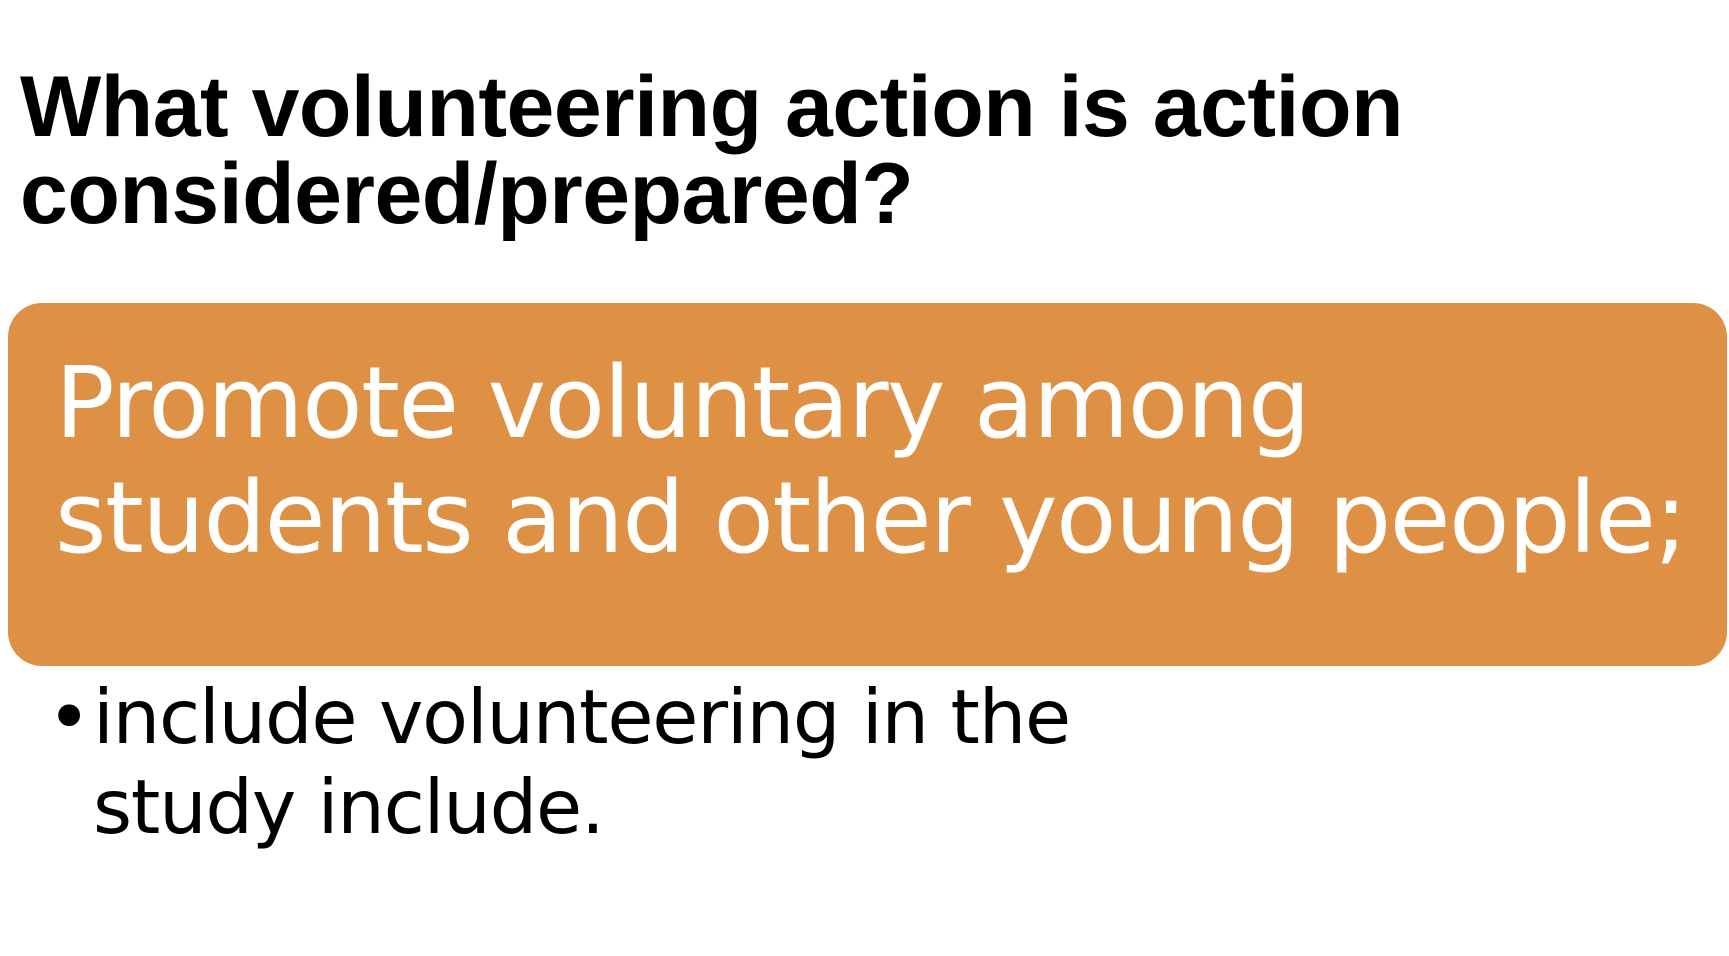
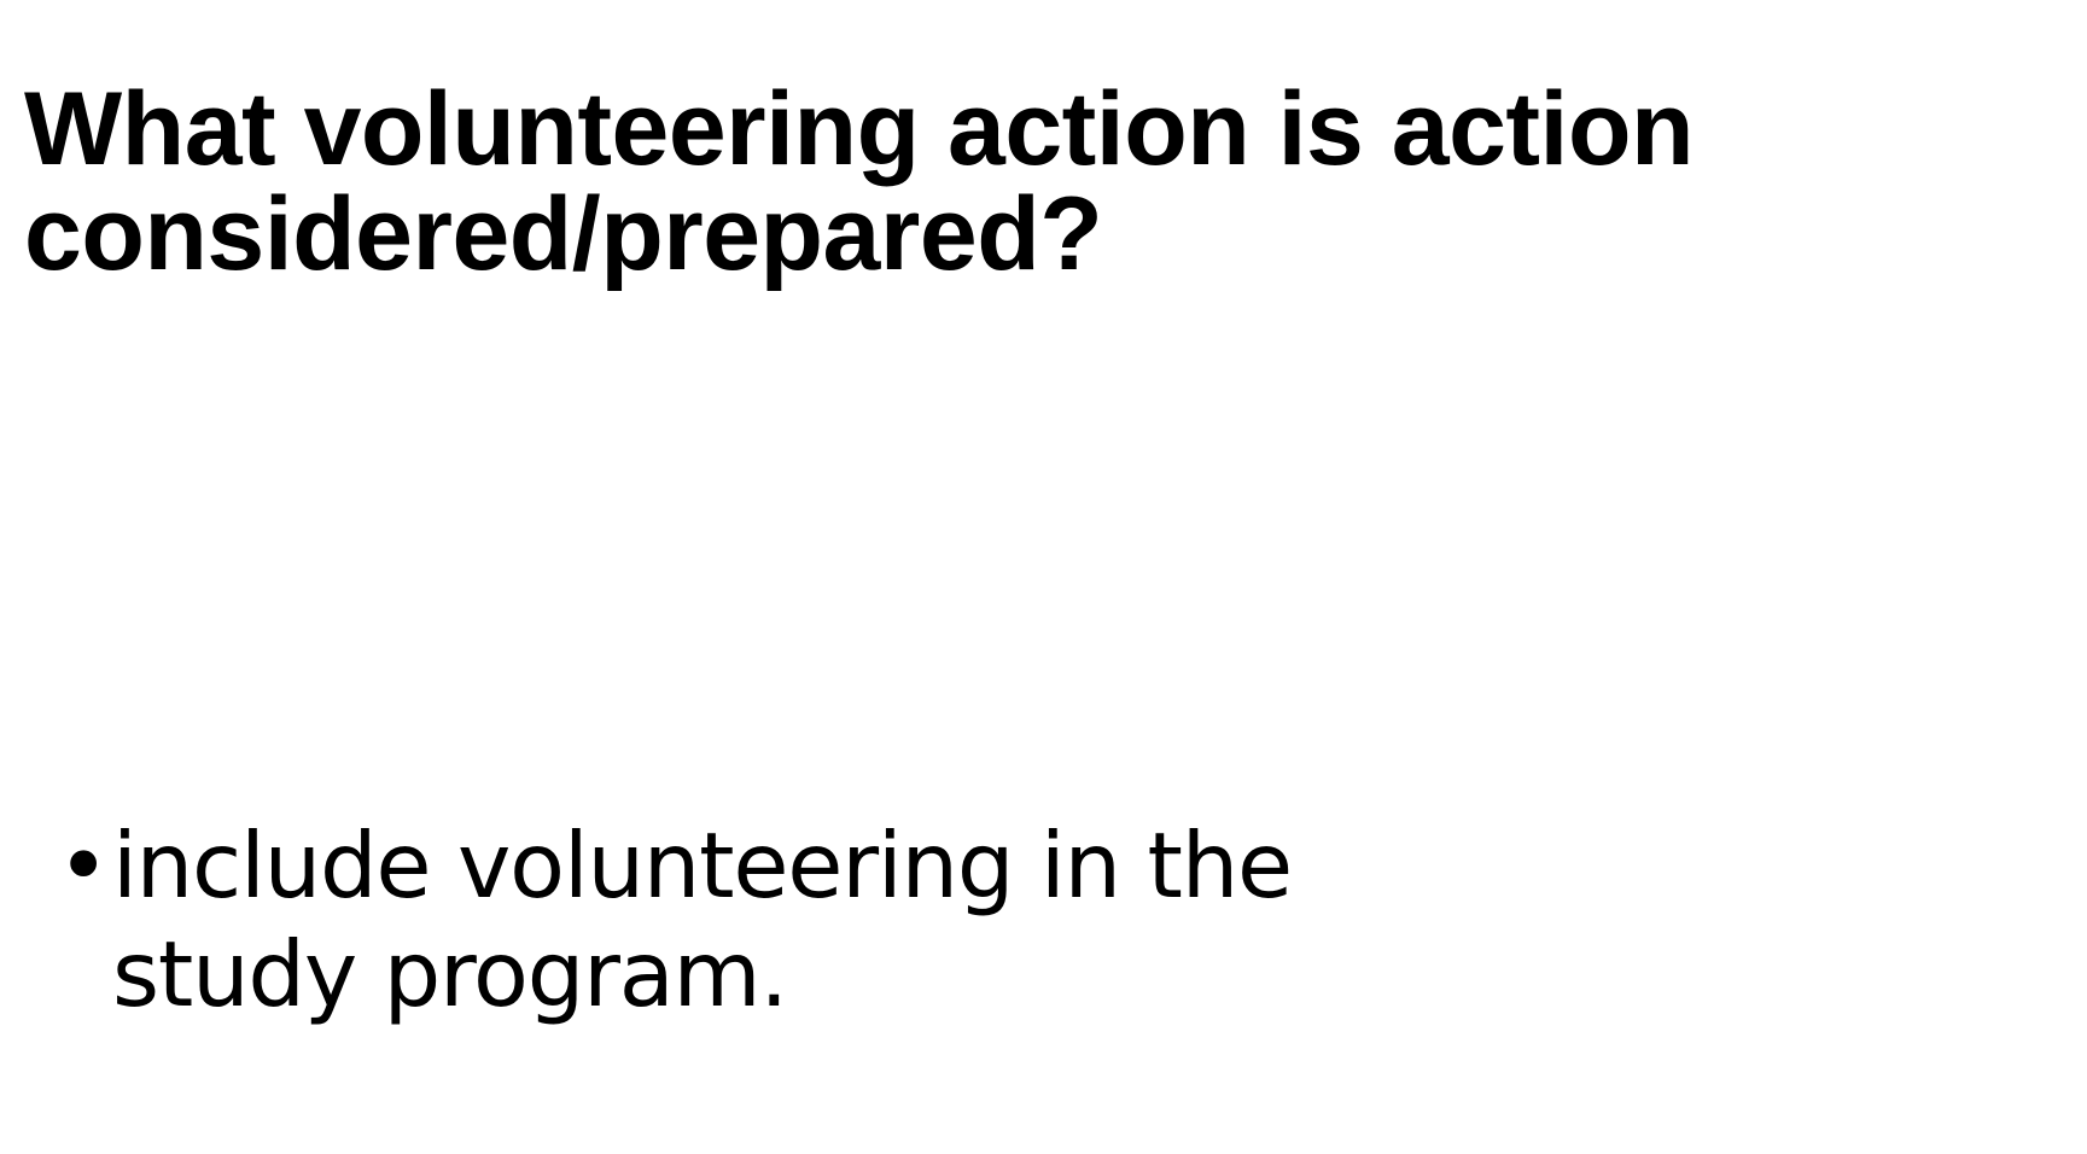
  What volunteering action is action considered/prepared?
- Promote voluntary among students and other young people;
  •
- include volunteering in the study include.
+ include volunteering in the study program.
